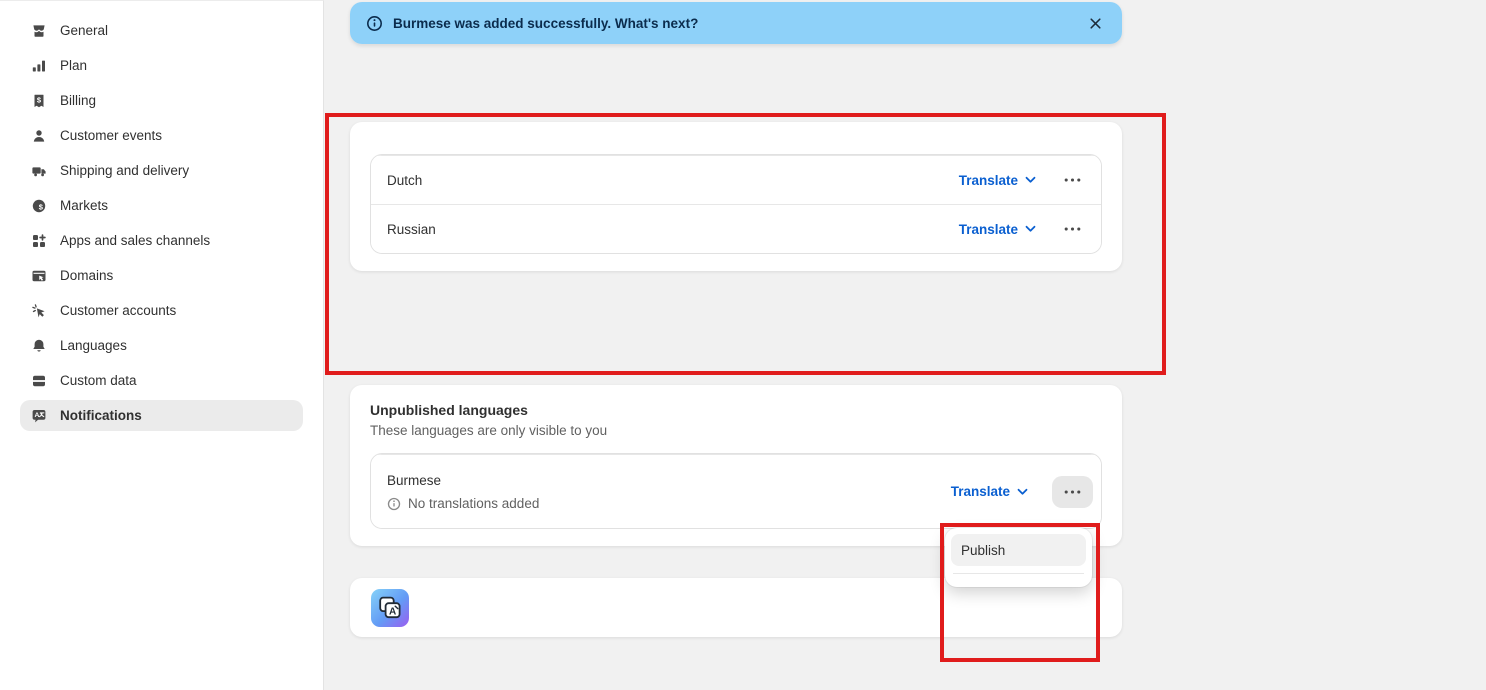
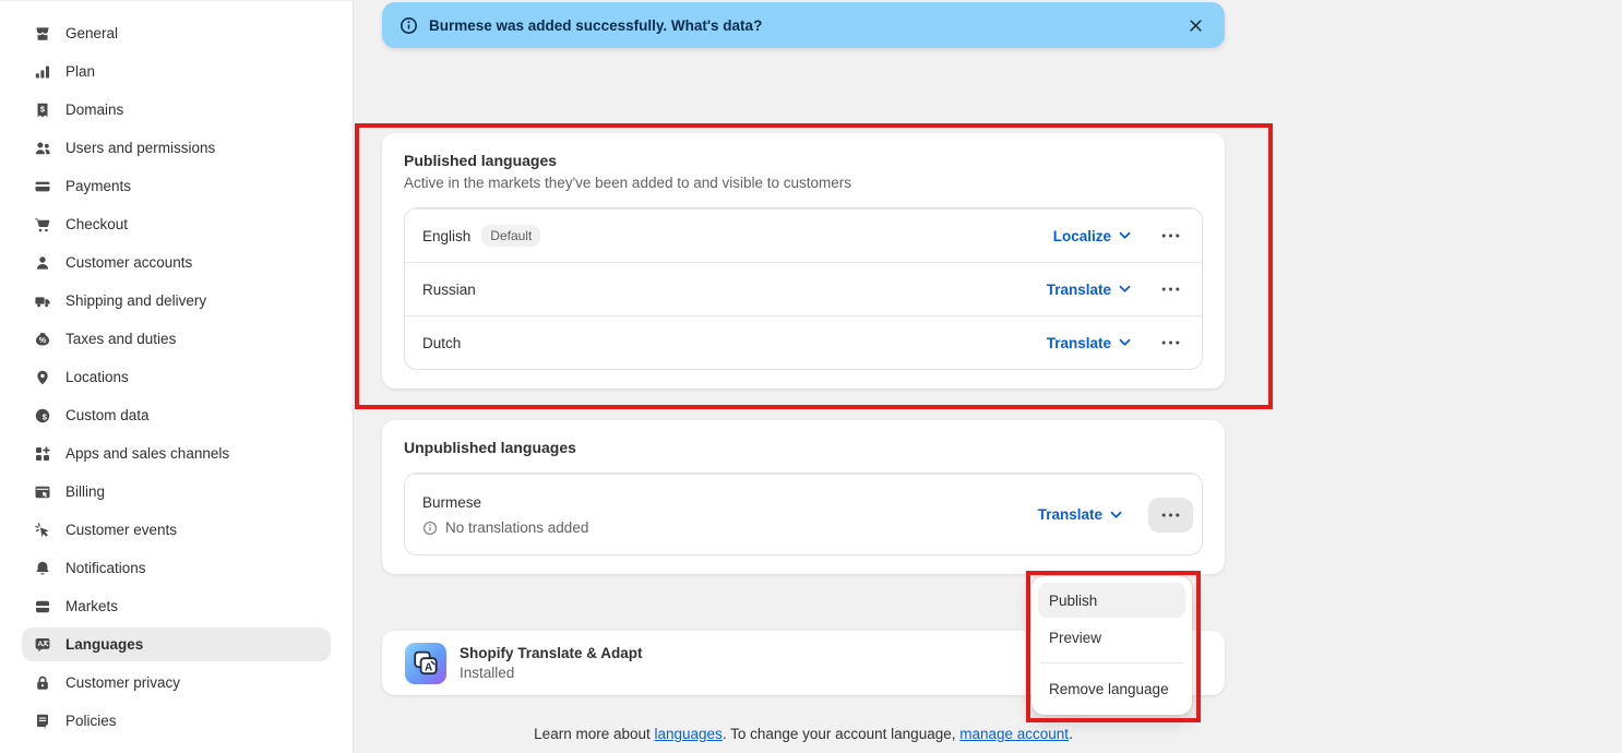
  General
  Plan
  $
- Billing
+ Domains
+ Users and permissions
+ Payments
+ Checkout
- Customer events
+ Customer accounts
  Shipping and delivery
+ Taxes and duties
+ Locations
  $
- Markets
+ Custom data
  Apps and sales channels
- Domains
+ Billing
- Customer accounts
+ Customer events
- Languages
+ Notifications
- Custom data
+ Markets
- Notifications
+ Languages
+ Customer privacy
+ Policies
- Burmese was added successfully. What's next?
+ Burmese was added successfully. What's data?
+ Published languages
+ Active in the markets they've been added to and visible to customers
+ English
+ Default
+ Localize
- Dutch
+ Russian
  Translate
- Russian
+ Dutch
  Translate
  Unpublished languages
- These languages are only visible to you
  Burmese
  No translations added
  Translate
  Publish
+ Preview
+ Remove language
  A
+ Shopify Translate & Adapt
+ Installed
+ Learn more about languages. To change your account language, manage account.
